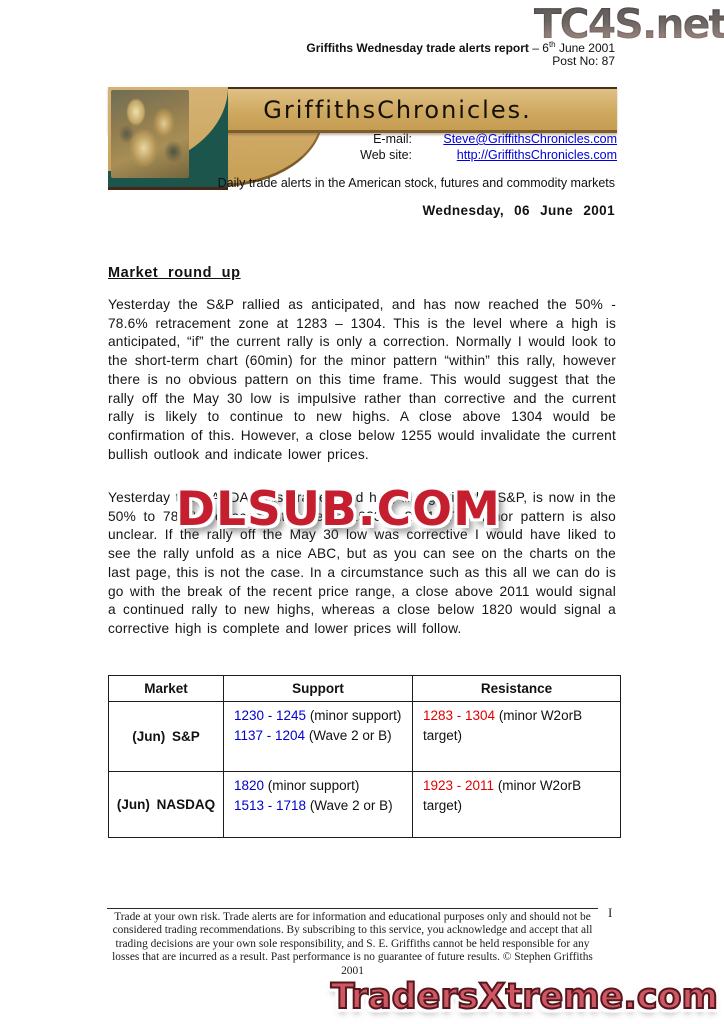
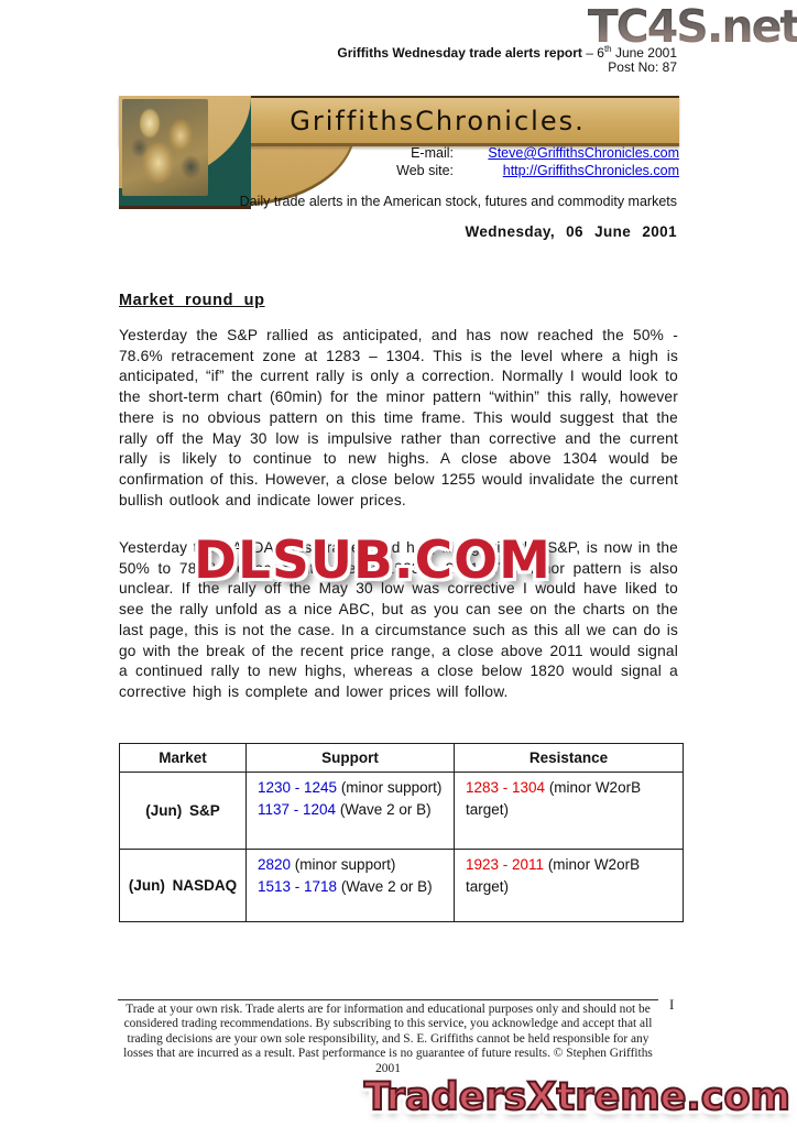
  TC4S.net
  Griffiths Wednesday trade alerts report – 6th June 2001
  Post No: 87
  GriffithsChronicles.
  E-mail:
  Steve@GriffithsChronicles.com
  Web site:
  http://GriffithsChronicles.com
  Daily trade alerts in the American stock, futures and commodity markets
  Wednesday, 06 June 2001
  Market round up
  Yesterday the S&P rallied as anticipated, and has now reached the 50% - 78.6% retracement zone at 1283 – 1304. This is the level where a high is anticipated, “if” the current rally is only a correction. Normally I would look to the short-term chart (60min) for the minor pattern “within” this rally, however there is no obvious pattern on this time frame. This would suggest that the rally off the May 30 low is impulsive rather than corrective and the current rally is likely to continue to new highs. A close above 1304 would be confirmation of this. However, a close below 1255 would invalidate the current bullish outlook and indicate lower prices.
  Yesterday the NASDAQ also rallied and has, along with the S&P, is now in the 50% to 78.6% retracement zone at 1923 – 2011. The minor pattern is also unclear. If the rally off the May 30 low was corrective I would have liked to see the rally unfold as a nice ABC, but as you can see on the charts on the last page, this is not the case. In a circumstance such as this all we can do is go with the break of the recent price range, a close above 2011 would signal a continued rally to new highs, whereas a close below 1820 would signal a corrective high is complete and lower prices will follow.
  DLSUB.COM
  Market	Support	Resistance
  (Jun) S&P	1230 - 1245 (minor support) 1137 - 1204 (Wave 2 or B)	1283 - 1304 (minor W2orB target)
- (Jun) NASDAQ	1820 (minor support) 1513 - 1718 (Wave 2 or B)	1923 - 2011 (minor W2orB target)
+ (Jun) NASDAQ	2820 (minor support) 1513 - 1718 (Wave 2 or B)	1923 - 2011 (minor W2orB target)
  Trade at your own risk. Trade alerts are for information and educational purposes only and should not be considered trading recommendations. By subscribing to this service, you acknowledge and accept that all trading decisions are your own sole responsibility, and S. E. Griffiths cannot be held responsible for any losses that are incurred as a result. Past performance is no guarantee of future results. © Stephen Griffiths 2001
  I
  TradersXtreme.com
